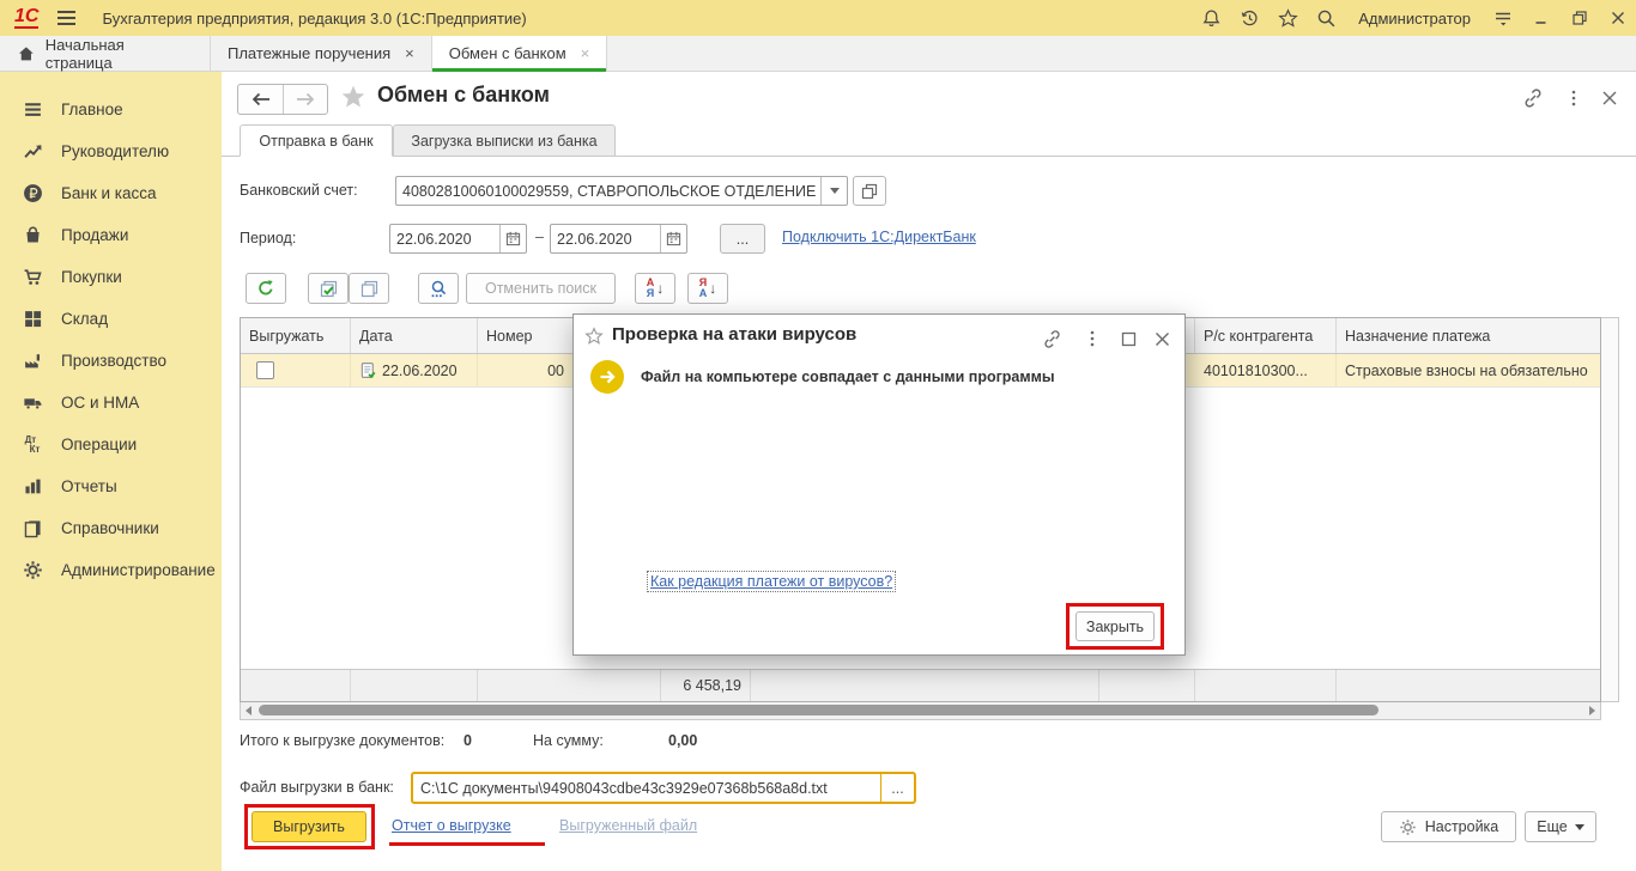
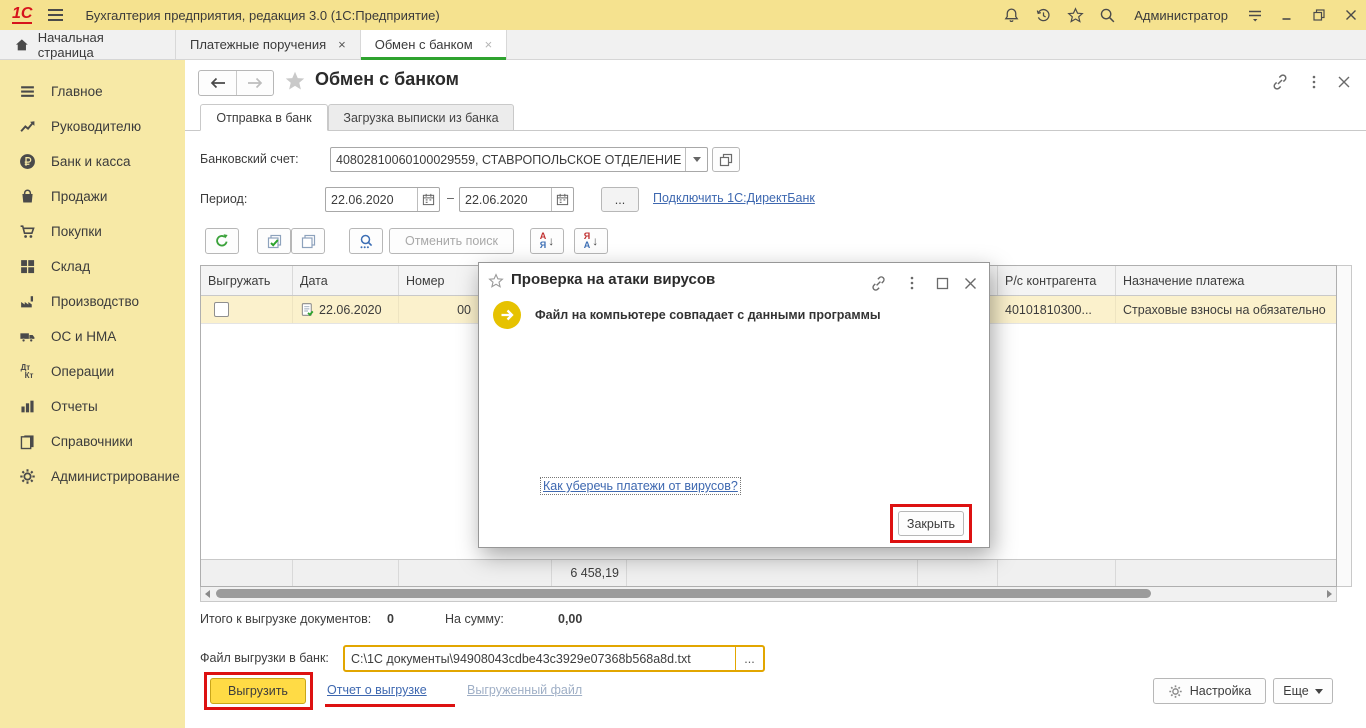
  1С
  Бухгалтерия предприятия, редакция 3.0 (1С:Предприятие)
  Администратор
  Начальная страница
  Платежные поручения
  ×
  Обмен с банком
  ×
  Главное
  Руководителю
  Банк и касса
  Продажи
  Покупки
  Склад
  Производство
  ОС и НМА
  Дт
  Кт
  Операции
  Отчеты
  Справочники
  Администрирование
  Обмен с банком
  Отправка в банк
  Загрузка выписки из банка
  Банковский счет:
  40802810060100029559, СТАВРОПОЛЬСКОЕ ОТДЕЛЕНИЕ
  Период:
  22.06.2020
  –
  22.06.2020
  ...
  Подключить 1С:ДиректБанк
  Отменить поиск
  А
  Я
  ↓
  Я
  А
  ↓
  Выгружать
  Дата
  Номер
  Р/с контрагента
  Назначение платежа
  22.06.2020
  00
  40101810300...
  Страховые взносы на обязательно
  6 458,19
  Итого к выгрузке документов:
  0
  На сумму:
  0,00
  Файл выгрузки в банк:
  C:\1C документы\94908043cdbe43c3929e07368b568a8d.txt
  ...
  Выгрузить
  Отчет о выгрузке
  Выгруженный файл
  Настройка
  Еще
  Проверка на атаки вирусов
  Файл на компьютере совпадает с данными программы
- Как редакция платежи от вирусов?
+ Как уберечь платежи от вирусов?
  Закрыть
